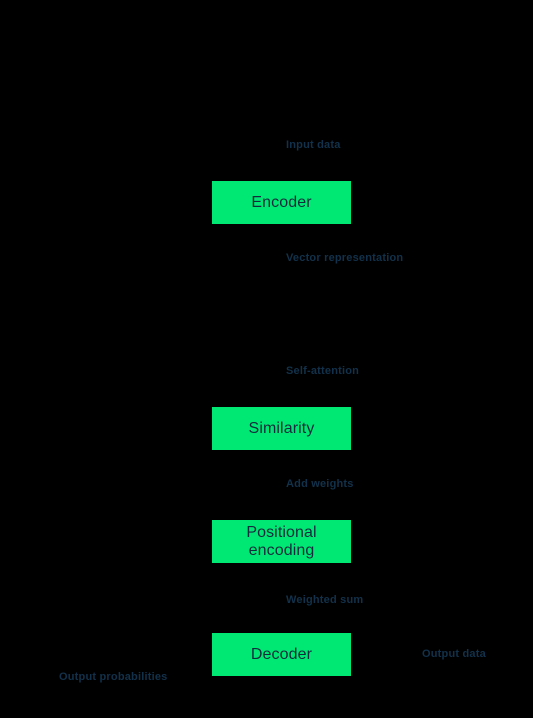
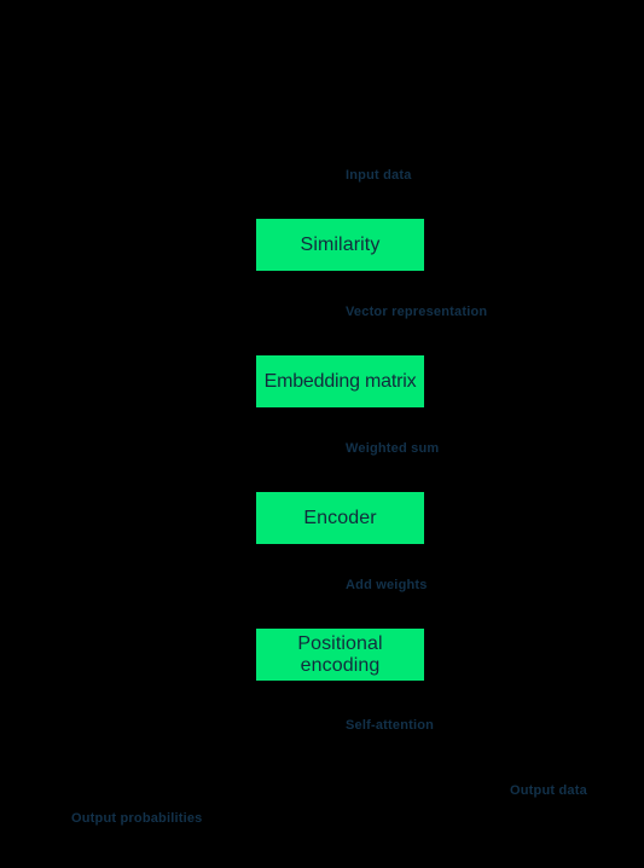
  Input data
- Encoder
+ Similarity
  Vector representation
+ Embedding matrix
- Self-attention
+ Weighted sum
- Similarity
+ Encoder
  Add weights
  Positional
  encoding
- Weighted sum
+ Self-attention
- Decoder
  Output data
  Output probabilities
